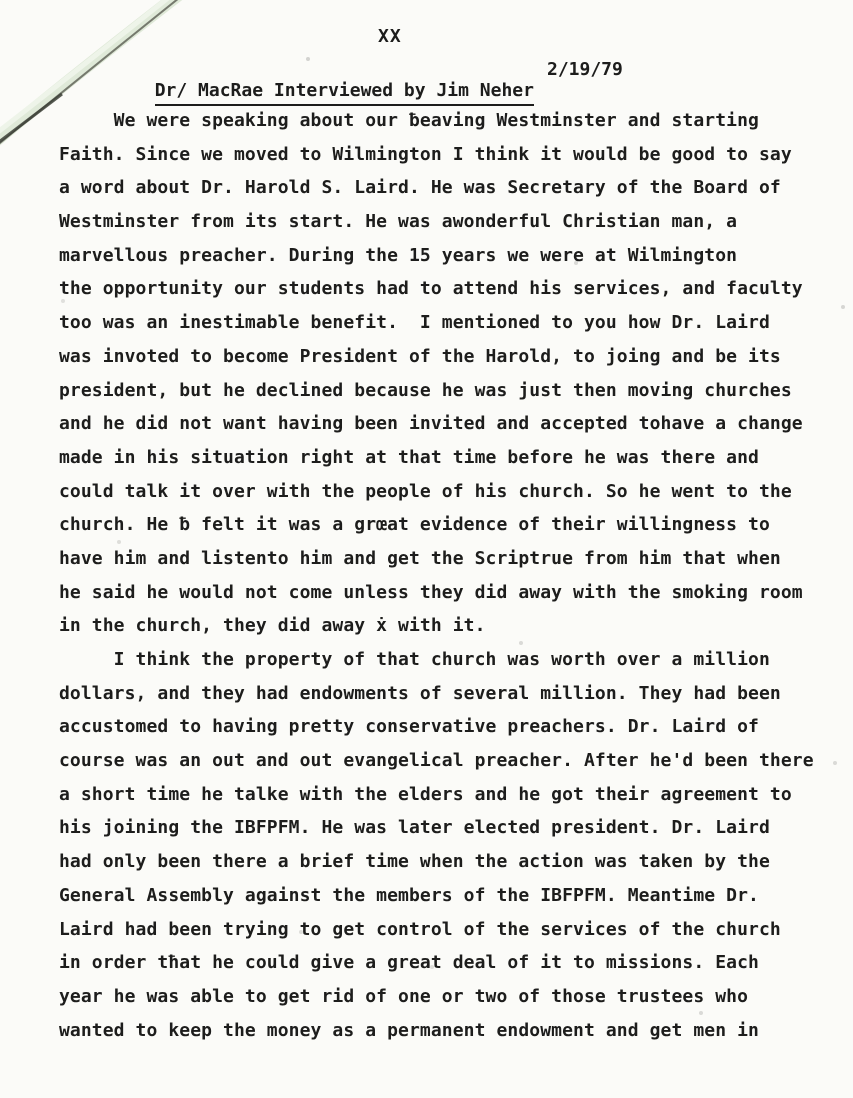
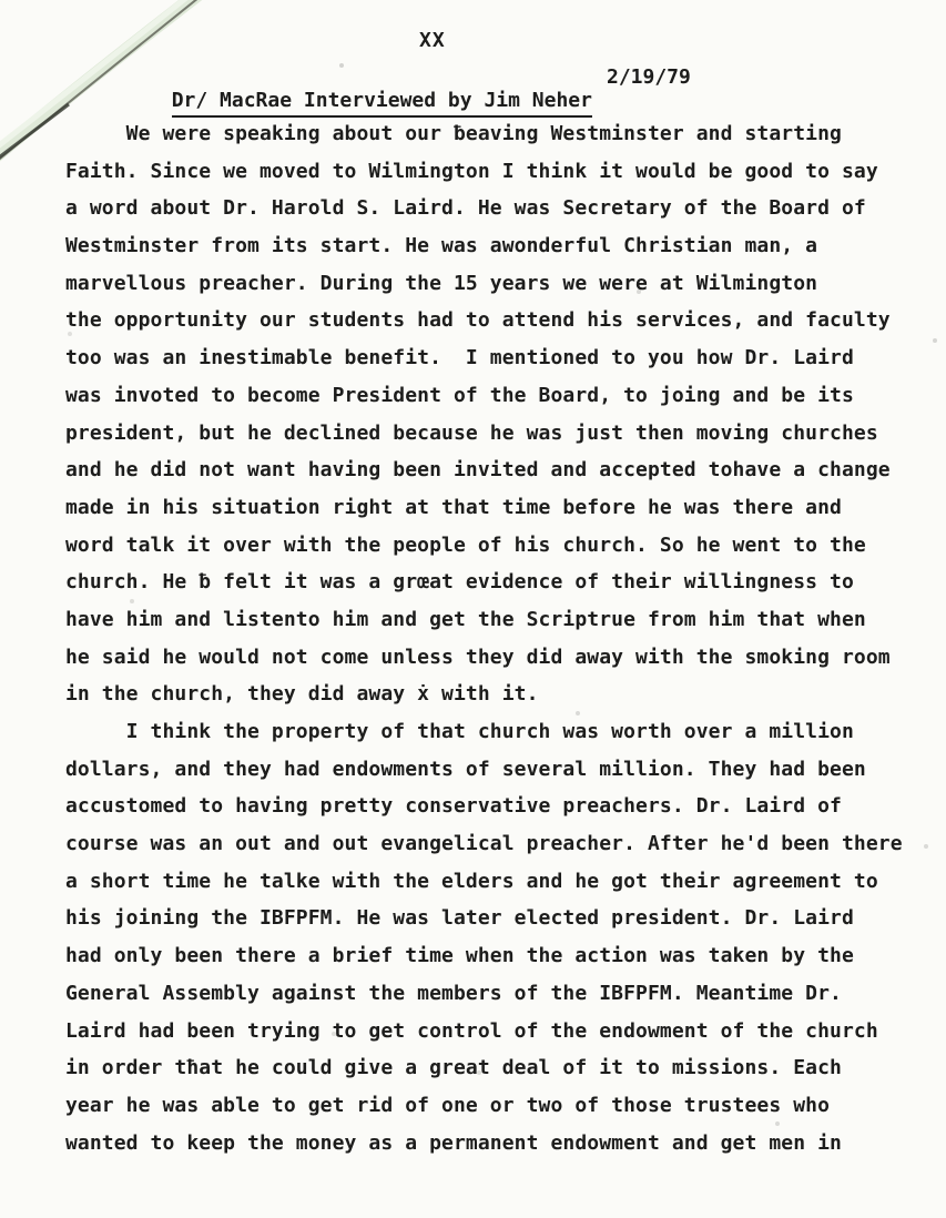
  XX
  Dr/ MacRae Interviewed by Jim Neher
  2/19/79
  We were speaking about our ƀeaving Westminster and starting
  Faith. Since we moved to Wilmington I think it would be good to say
  a word about Dr. Harold S. Laird. He was Secretary of the Board of
  Westminster from its start. He was awonderful Christian man, a
  marvellous preacher. During the 15 years we were at Wilmington
  the opportunity our students had to attend his services, and faculty
  too was an inestimable benefit. I mentioned to you how Dr. Laird
- was invoted to become President of the Harold, to joing and be its
+ was invoted to become President of the Board, to joing and be its
  president, but he declined because he was just then moving churches
  and he did not want having been invited and accepted tohave a change
  made in his situation right at that time before he was there and
- could talk it over with the people of his church. So he went to the
+ word talk it over with the people of his church. So he went to the
  church. He ƀ felt it was a grœat evidence of their willingness to
  have him and listento him and get the Scriptrue from him that when
  he said he would not come unless they did away with the smoking room
  in the church, they did away ẋ with it.
  I think the property of that church was worth over a million
  dollars, and they had endowments of several million. They had been
  accustomed to having pretty conservative preachers. Dr. Laird of
  course was an out and out evangelical preacher. After he'd been there
  a short time he talke with the elders and he got their agreement to
  his joining the IBFPFM. He was later elected president. Dr. Laird
  had only been there a brief time when the action was taken by the
  General Assembly against the members of the IBFPFM. Meantime Dr.
- Laird had been trying to get control of the services of the church
+ Laird had been trying to get control of the endowment of the church
  in order tħat he could give a great deal of it to missions. Each
  year he was able to get rid of one or two of those trustees who
  wanted to keep the money as a permanent endowment and get men in
